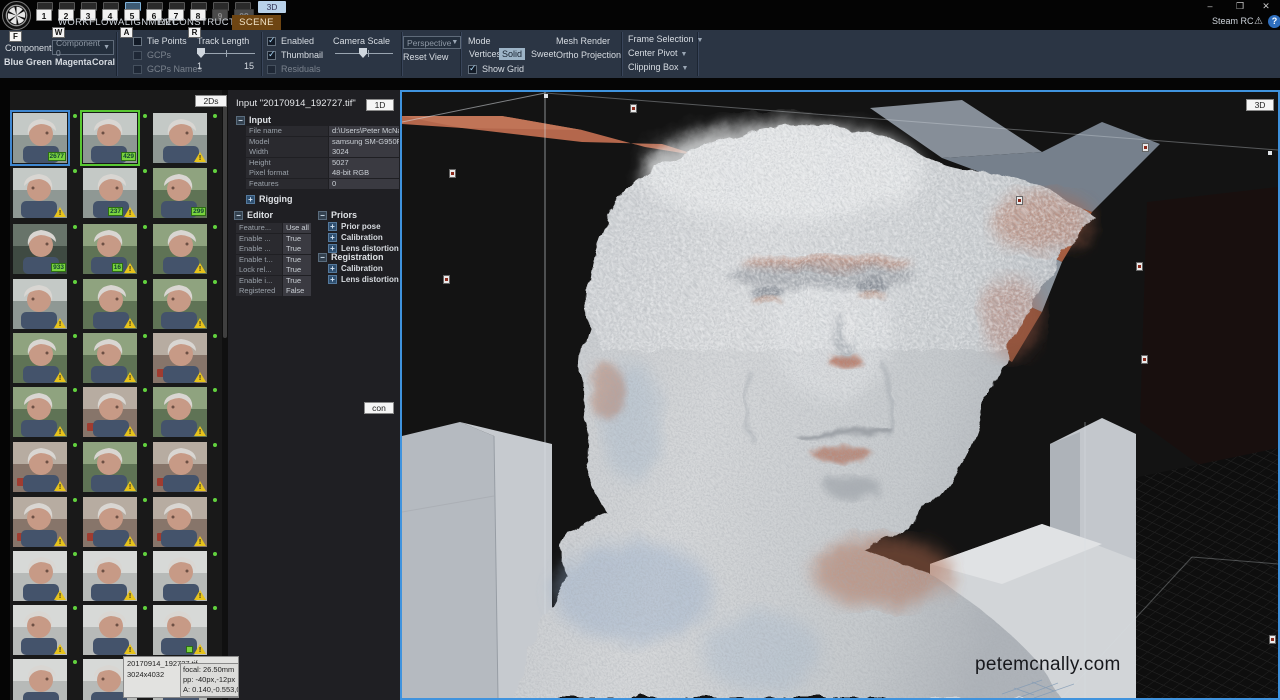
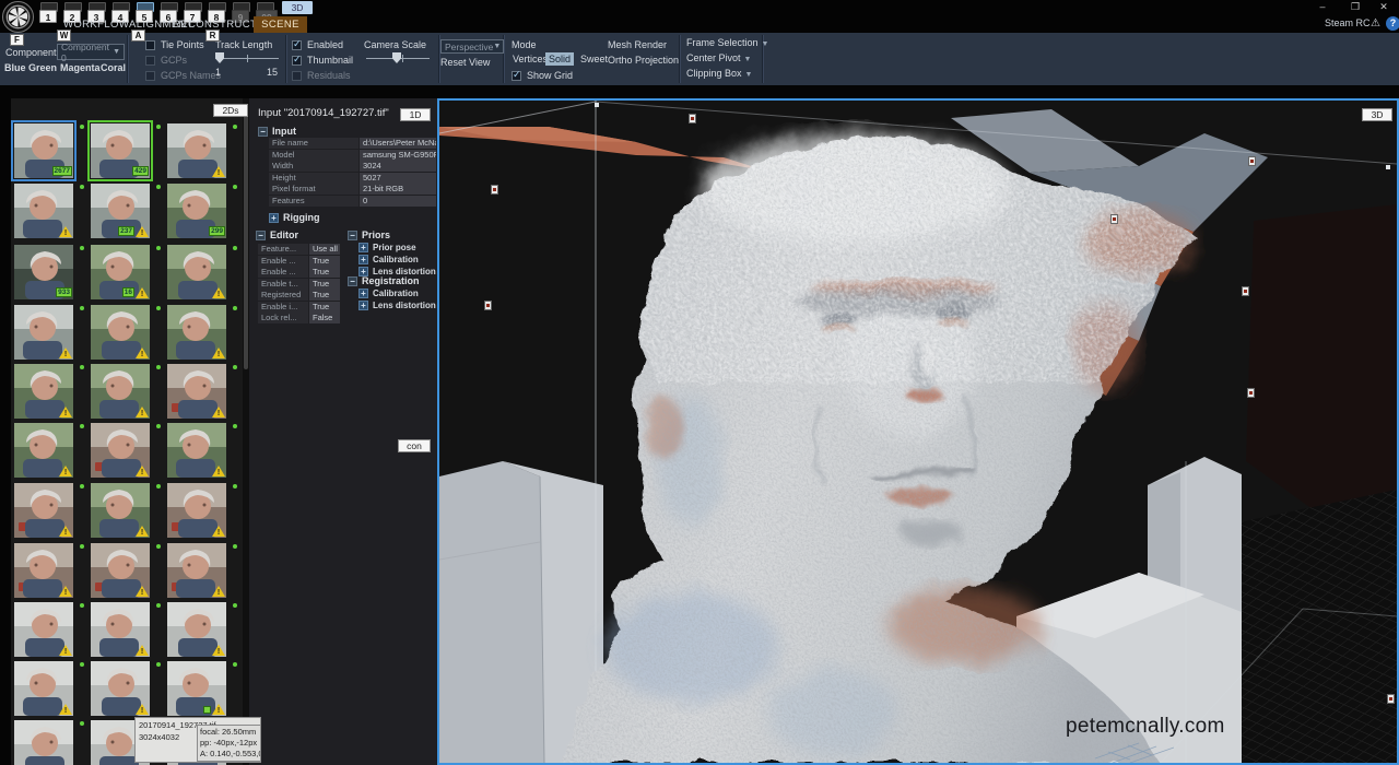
  1
  2
  3
  4
  5
  6
  7
  8
  9
  3D
  WORKFLOW
  ALIGNMEN
  RECONSTRUC
  SCENE
  Steam RC
  ⚠
  ?
  –
  ❒
  ✕
  F
  W
  A
  R
  Component
  Component 0
  Blue
  Green
  Magenta
  Coral
  Tie Points
  GCPs
  GCPs Names
  Track Length
  1
  15
  Enabled
  Thumbnail
  Residuals
  Camera Scale
  Perspective
  Reset View
  Mode
  Mesh Render
  Vertice
  Solid
  Sweet
  Ortho Projection
  Show Grid
  Frame Selection
  Center Pivot
  Clipping Box
  2Ds
  Input "20170914_192727.tif"
  −
  Input
  File name
  d:\Users\Peter McN
  Model
  samsung SM-G950F
  Width
  3024
  Height
  5027
  Pixel format
- 48-bit RGB
+ 21-bit RGB
  Features
  0
  +
  Rigging
  −
  Editor
  Feature...
  Enable ...
  True
  Enable ...
  True
  Enable t...
  True
- Lock rel...
+ Registered
  True
  Enable i...
  True
- Registered
+ Lock rel...
  False
  −
  Priors
  +
  Prior pose
  +
  Calibration
  +
  Lens distortion
  −
  Registration
  +
  Calibration
  +
  Lens distortion
  1D
  con
  petemcnally.com
  3D
  3024x4032
  focal: 26.50mm
  pp: -40px,-12px
  A: 0.140,-0.553,
